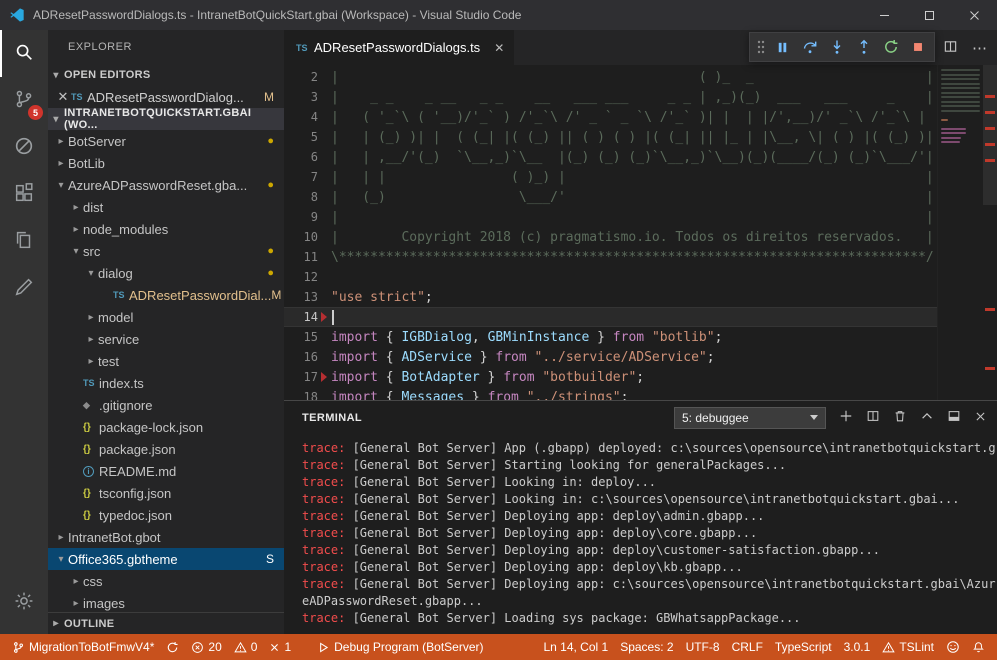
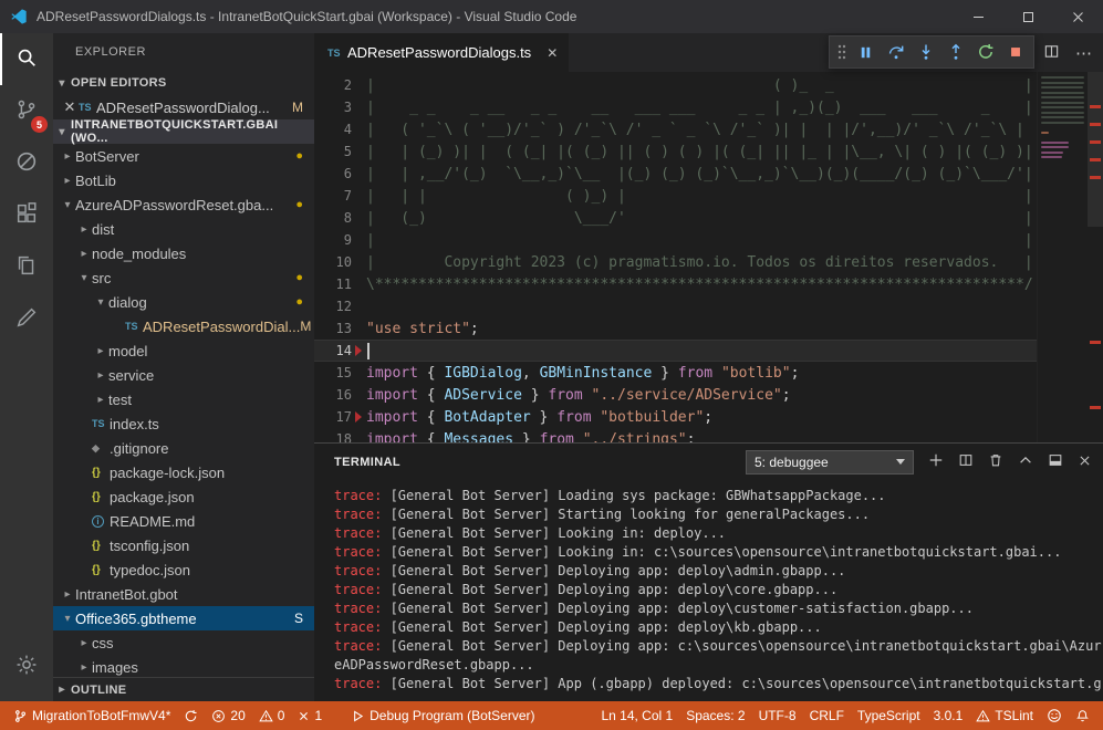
  ADResetPasswordDialogs.ts - IntranetBotQuickStart.gbai (Workspace) - Visual Studio Code
  5
  EXPLORER
  ▾
  OPEN EDITORS
  ✕
  TS
  ADResetPasswordDialog...
  M
  ▾
  INTRANETBOTQUICKSTART.GBAI (WO...
  ▸
  BotServer
  ●
  ▸
  BotLib
  ▾
  AzureADPasswordReset.gba...
  ●
  ▸
  dist
  ▸
  node_modules
  ▾
  src
  ●
  ▾
  dialog
  ●
  TS
  ADResetPasswordDial...
  M
  ▸
  model
  ▸
  service
  ▸
  test
  TS
  index.ts
  ◆
  .gitignore
  {}
  package-lock.json
  {}
  package.json
  i
  README.md
  {}
  tsconfig.json
  {}
  typedoc.json
  ▸
  IntranetBot.gbot
  ▾
  Office365.gbtheme
  S
  ▸
  css
  ▸
  images
  ▸
  OUTLINE
  TS
  ADResetPasswordDialogs.ts
  ✕
  ⋯
  2
  | ( )_ _ |
  3
  | _ _ _ __ _ _ __ ___ ___ _ _ | ,_)(_) ___ ___ _ |
  4
  | ( '_`\ ( '__)/'_` ) /'_`\ /' _ ` _ `\ /'_` )| | | |/',__)/' _`\ /'_`\ |
  5
  | | (_) )| | ( (_| |( (_) || ( ) ( ) |( (_| || |_ | |\__, \| ( ) |( (_) )|
  6
  | | ,__/'(_) `\__,_)`\__ |(_) (_) (_)`\__,_)`\__)(_)(____/(_) (_)`\___/'|
  7
  | | | ( )_) | |
  8
  | (_) \___/' |
  9
  | |
  10
- | Copyright 2018 (c) pragmatismo.io. Todos os direitos reservados. |
+ | Copyright 2023 (c) pragmatismo.io. Todos os direitos reservados. |
  11
  \***************************************************************************/
  12
  13
  "use strict";
  14
  15
  import { IGBDialog, GBMinInstance } from "botlib";
  16
  import { ADService } from "../service/ADService";
  17
  import { BotAdapter } from "botbuilder";
  18
  import { Messages } from "../strings";
  TERMINAL
  5: debuggee
- trace: [General Bot Server] App (.gbapp) deployed: c:\sources\opensource\intranetbotquickstart.g
+ trace: [General Bot Server] Loading sys package: GBWhatsappPackage...
  trace: [General Bot Server] Starting looking for generalPackages...
  trace: [General Bot Server] Looking in: deploy...
  trace: [General Bot Server] Looking in: c:\sources\opensource\intranetbotquickstart.gbai...
  trace: [General Bot Server] Deploying app: deploy\admin.gbapp...
  trace: [General Bot Server] Deploying app: deploy\core.gbapp...
  trace: [General Bot Server] Deploying app: deploy\customer-satisfaction.gbapp...
  trace: [General Bot Server] Deploying app: deploy\kb.gbapp...
  trace: [General Bot Server] Deploying app: c:\sources\opensource\intranetbotquickstart.gbai\Azur
  eADPasswordReset.gbapp...
- trace: [General Bot Server] Loading sys package: GBWhatsappPackage...
+ trace: [General Bot Server] App (.gbapp) deployed: c:\sources\opensource\intranetbotquickstart.g
  MigrationToBotFmwV4*
  20
  0
  1
  Debug Program (BotServer)
  Ln 14, Col 1
  Spaces: 2
  UTF-8
  CRLF
  TypeScript
  3.0.1
  TSLint
